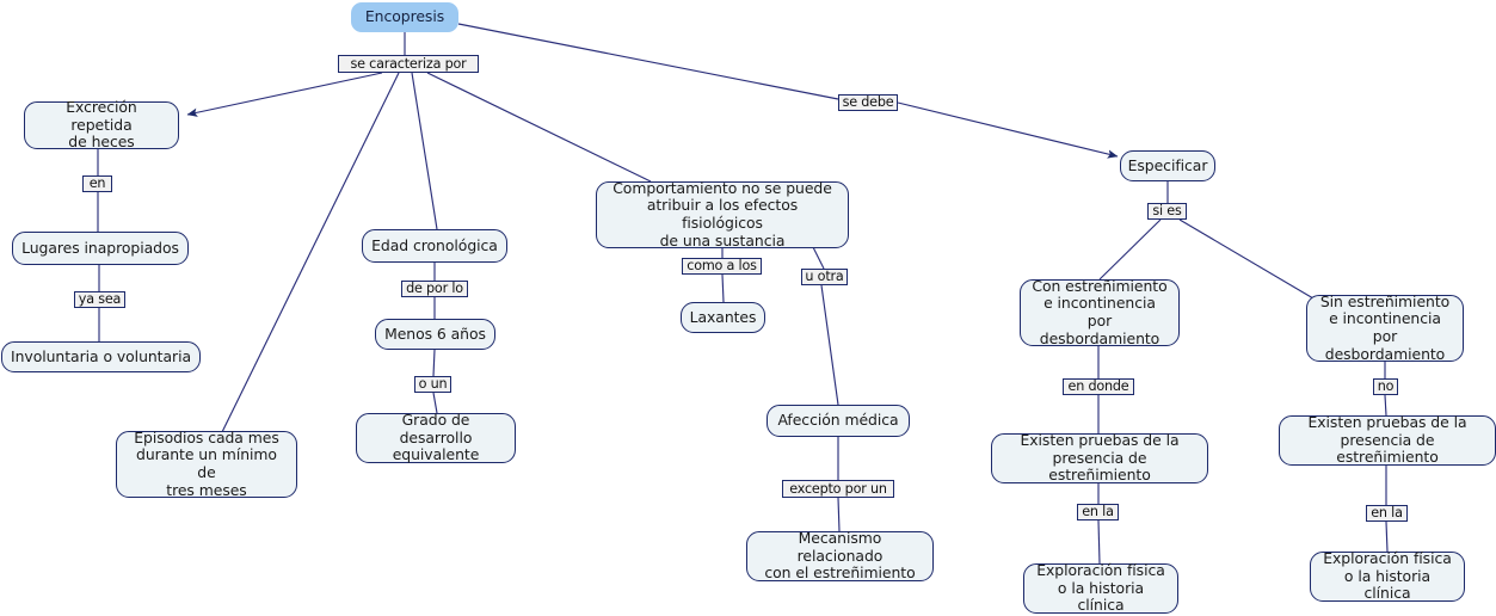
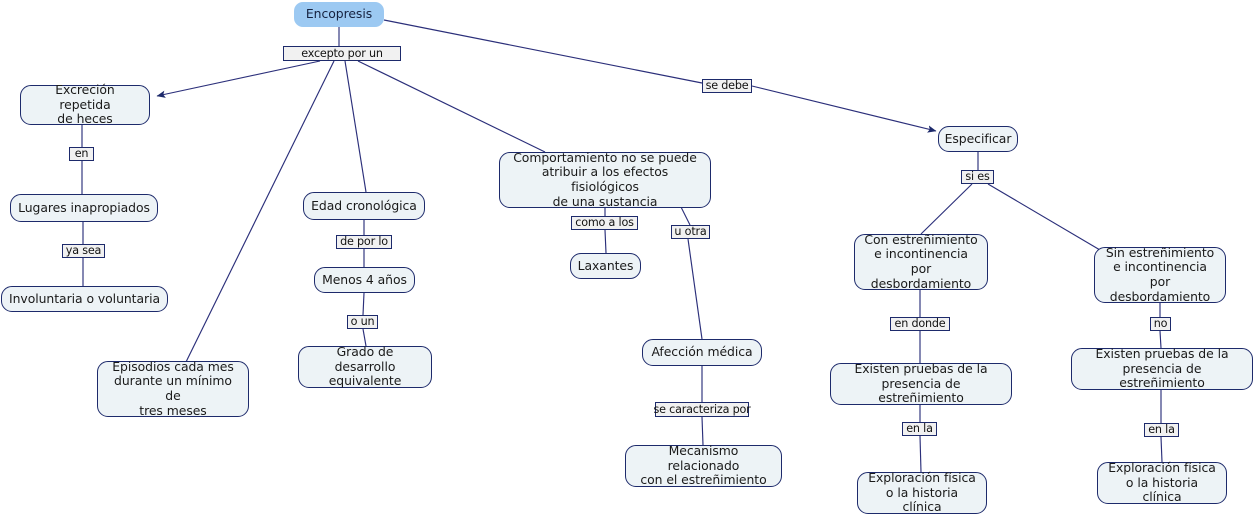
  Encopresis
  Excreción repetida
  de heces
  Lugares inapropiados
  Involuntaria o voluntaria
  Episodios cada mes
  durante un mínimo de
  tres meses
  Edad cronológica
- Menos 6 años
+ Menos 4 años
  Grado de desarrollo
  equivalente
  Comportamiento no se puede
  atribuir a los efectos fisiológicos
  de una sustancia
  Laxantes
  Afección médica
  Mecanismo relacionado
  con el estreñimiento
  Especificar
  Con estreñimiento
  e incontinencia por
  desbordamiento
  Sin estreñimiento
  e incontinencia por
  desbordamiento
  Existen pruebas de la
  presencia de estreñimiento
  Existen pruebas de la
  presencia de estreñimiento
  Exploración física
  o la historia clínica
  Exploración física
  o la historia clínica
- se caracteriza por
+ excepto por un
  se debe
  en
  ya sea
  de por lo
  o un
  como a los
  u otra
- excepto por un
+ se caracteriza por
  si es
  en donde
  no
  en la
  en la
